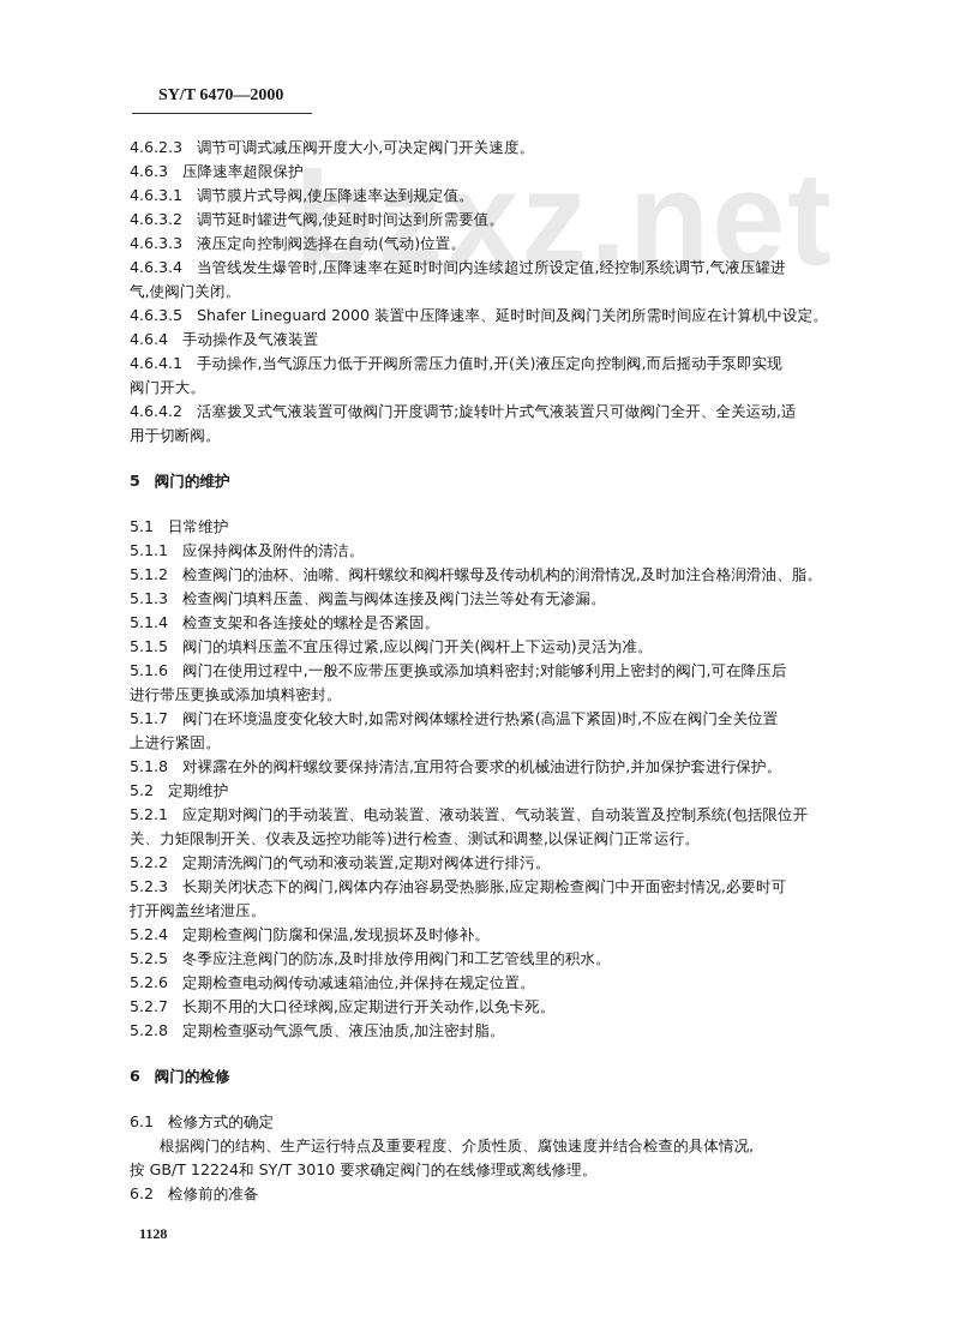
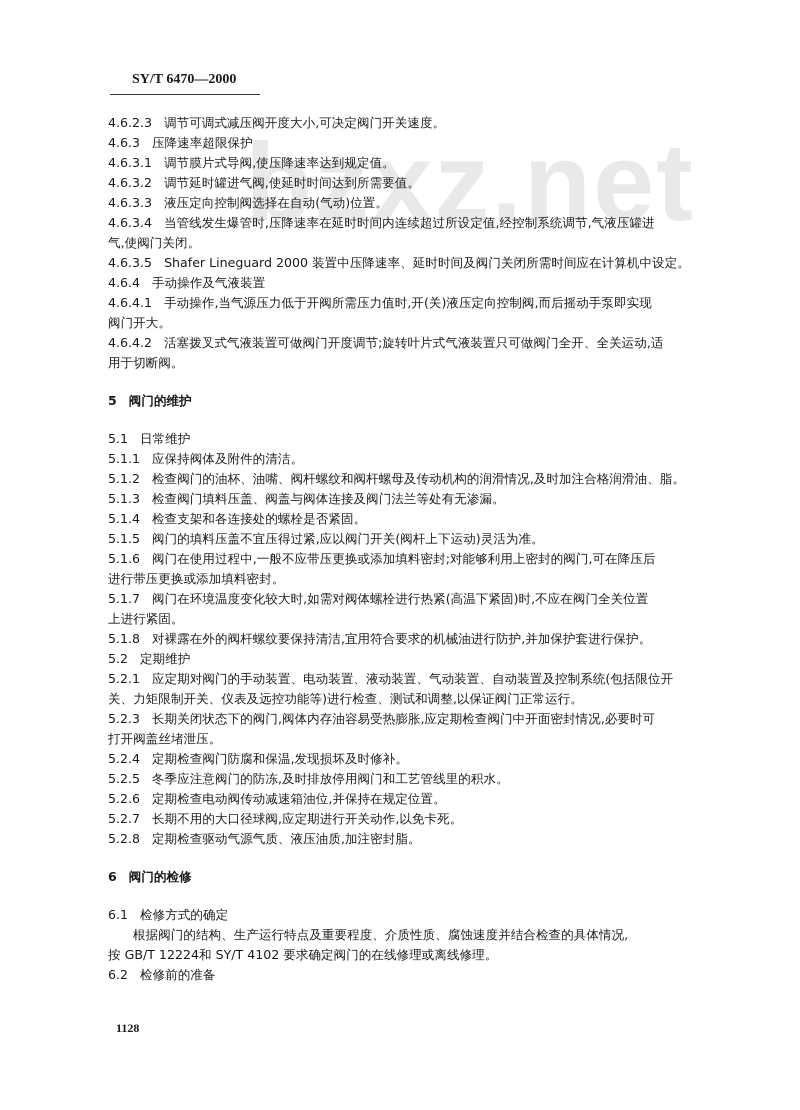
  bzxz.net
  SY/T 6470—2000
  4.6.2.3 调节可调式减压阀开度大小,可决定阀门开关速度。
  4.6.3 压降速率超限保护
  4.6.3.1 调节膜片式导阀,使压降速率达到规定值。
  4.6.3.2 调节延时罐进气阀,使延时时间达到所需要值。
  4.6.3.3 液压定向控制阀选择在自动(气动)位置。
  4.6.3.4 当管线发生爆管时,压降速率在延时时间内连续超过所设定值,经控制系统调节,气液压罐进
  气,使阀门关闭。
  4.6.3.5 Shafer Lineguard 2000 装置中压降速率、延时时间及阀门关闭所需时间应在计算机中设定。
  4.6.4 手动操作及气液装置
  4.6.4.1 手动操作,当气源压力低于开阀所需压力值时,开(关)液压定向控制阀,而后摇动手泵即实现
  阀门开大。
  4.6.4.2 活塞拨叉式气液装置可做阀门开度调节;旋转叶片式气液装置只可做阀门全开、全关运动,适
  用于切断阀。
  5 阀门的维护
  5.1 日常维护
  5.1.1 应保持阀体及附件的清洁。
  5.1.2 检查阀门的油杯、油嘴、阀杆螺纹和阀杆螺母及传动机构的润滑情况,及时加注合格润滑油、脂。
  5.1.3 检查阀门填料压盖、阀盖与阀体连接及阀门法兰等处有无渗漏。
  5.1.4 检查支架和各连接处的螺栓是否紧固。
  5.1.5 阀门的填料压盖不宜压得过紧,应以阀门开关(阀杆上下运动)灵活为准。
  5.1.6 阀门在使用过程中,一般不应带压更换或添加填料密封;对能够利用上密封的阀门,可在降压后
  进行带压更换或添加填料密封。
  5.1.7 阀门在环境温度变化较大时,如需对阀体螺栓进行热紧(高温下紧固)时,不应在阀门全关位置
  上进行紧固。
  5.1.8 对裸露在外的阀杆螺纹要保持清洁,宜用符合要求的机械油进行防护,并加保护套进行保护。
  5.2 定期维护
  5.2.1 应定期对阀门的手动装置、电动装置、液动装置、气动装置、自动装置及控制系统(包括限位开
  关、力矩限制开关、仪表及远控功能等)进行检查、测试和调整,以保证阀门正常运行。
- 5.2.2 定期清洗阀门的气动和液动装置,定期对阀体进行排污。
  5.2.3 长期关闭状态下的阀门,阀体内存油容易受热膨胀,应定期检查阀门中开面密封情况,必要时可
  打开阀盖丝堵泄压。
  5.2.4 定期检查阀门防腐和保温,发现损坏及时修补。
  5.2.5 冬季应注意阀门的防冻,及时排放停用阀门和工艺管线里的积水。
  5.2.6 定期检查电动阀传动减速箱油位,并保持在规定位置。
  5.2.7 长期不用的大口径球阀,应定期进行开关动作,以免卡死。
  5.2.8 定期检查驱动气源气质、液压油质,加注密封脂。
  6 阀门的检修
  6.1 检修方式的确定
  根据阀门的结构、生产运行特点及重要程度、介质性质、腐蚀速度并结合检查的具体情况,
- 按 GB/T 12224和 SY/T 3010 要求确定阀门的在线修理或离线修理。
+ 按 GB/T 12224和 SY/T 4102 要求确定阀门的在线修理或离线修理。
  6.2 检修前的准备
  1128
